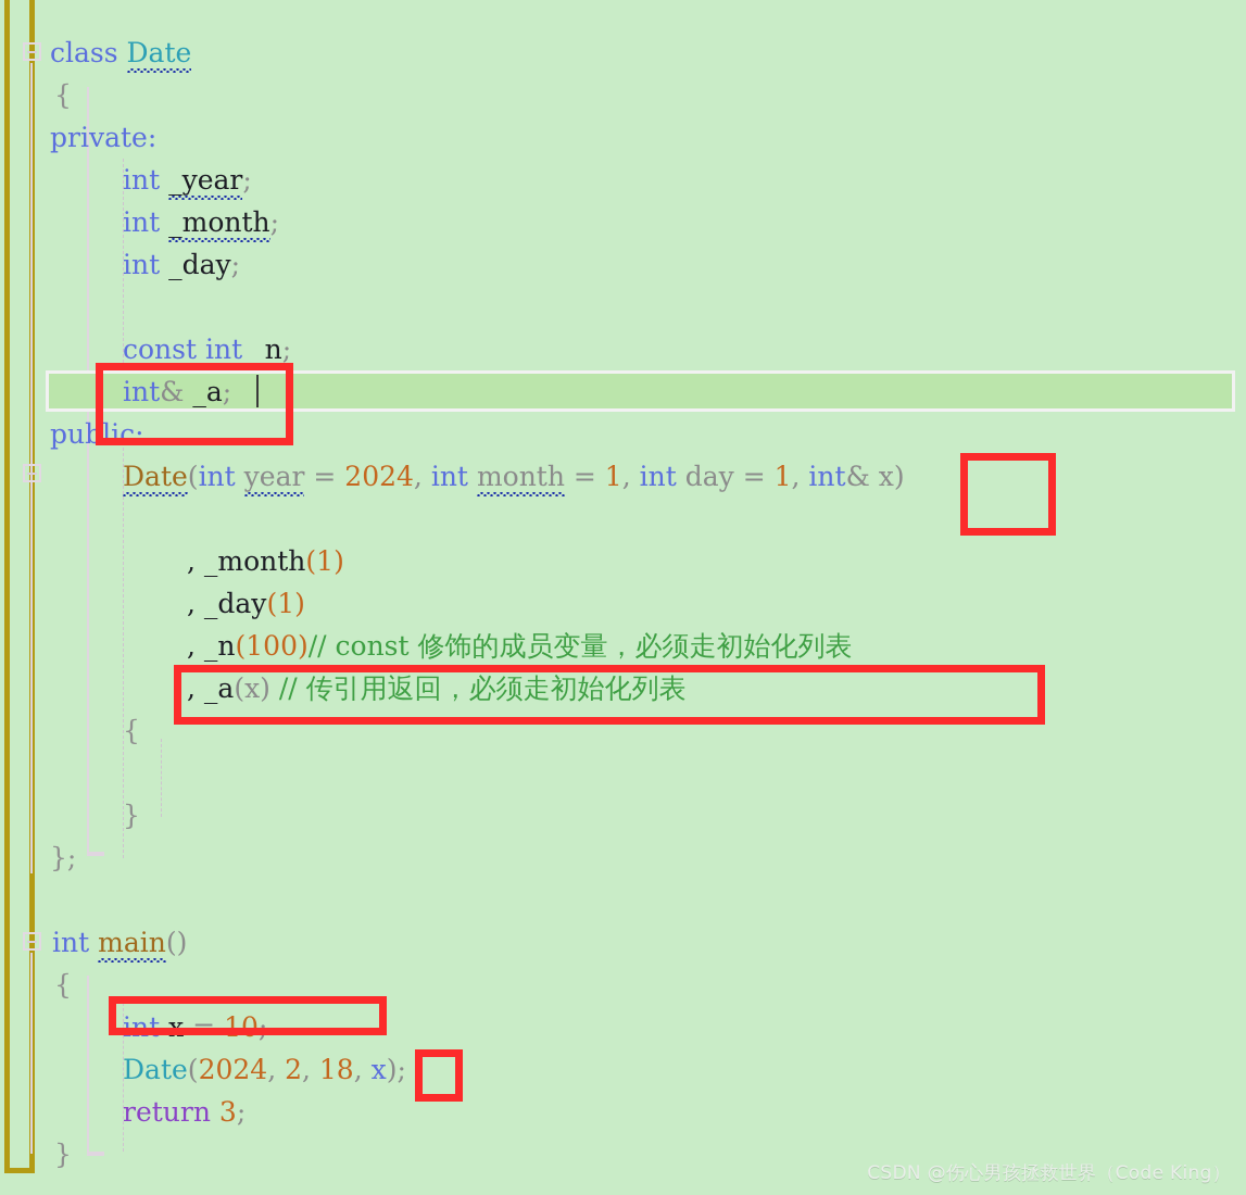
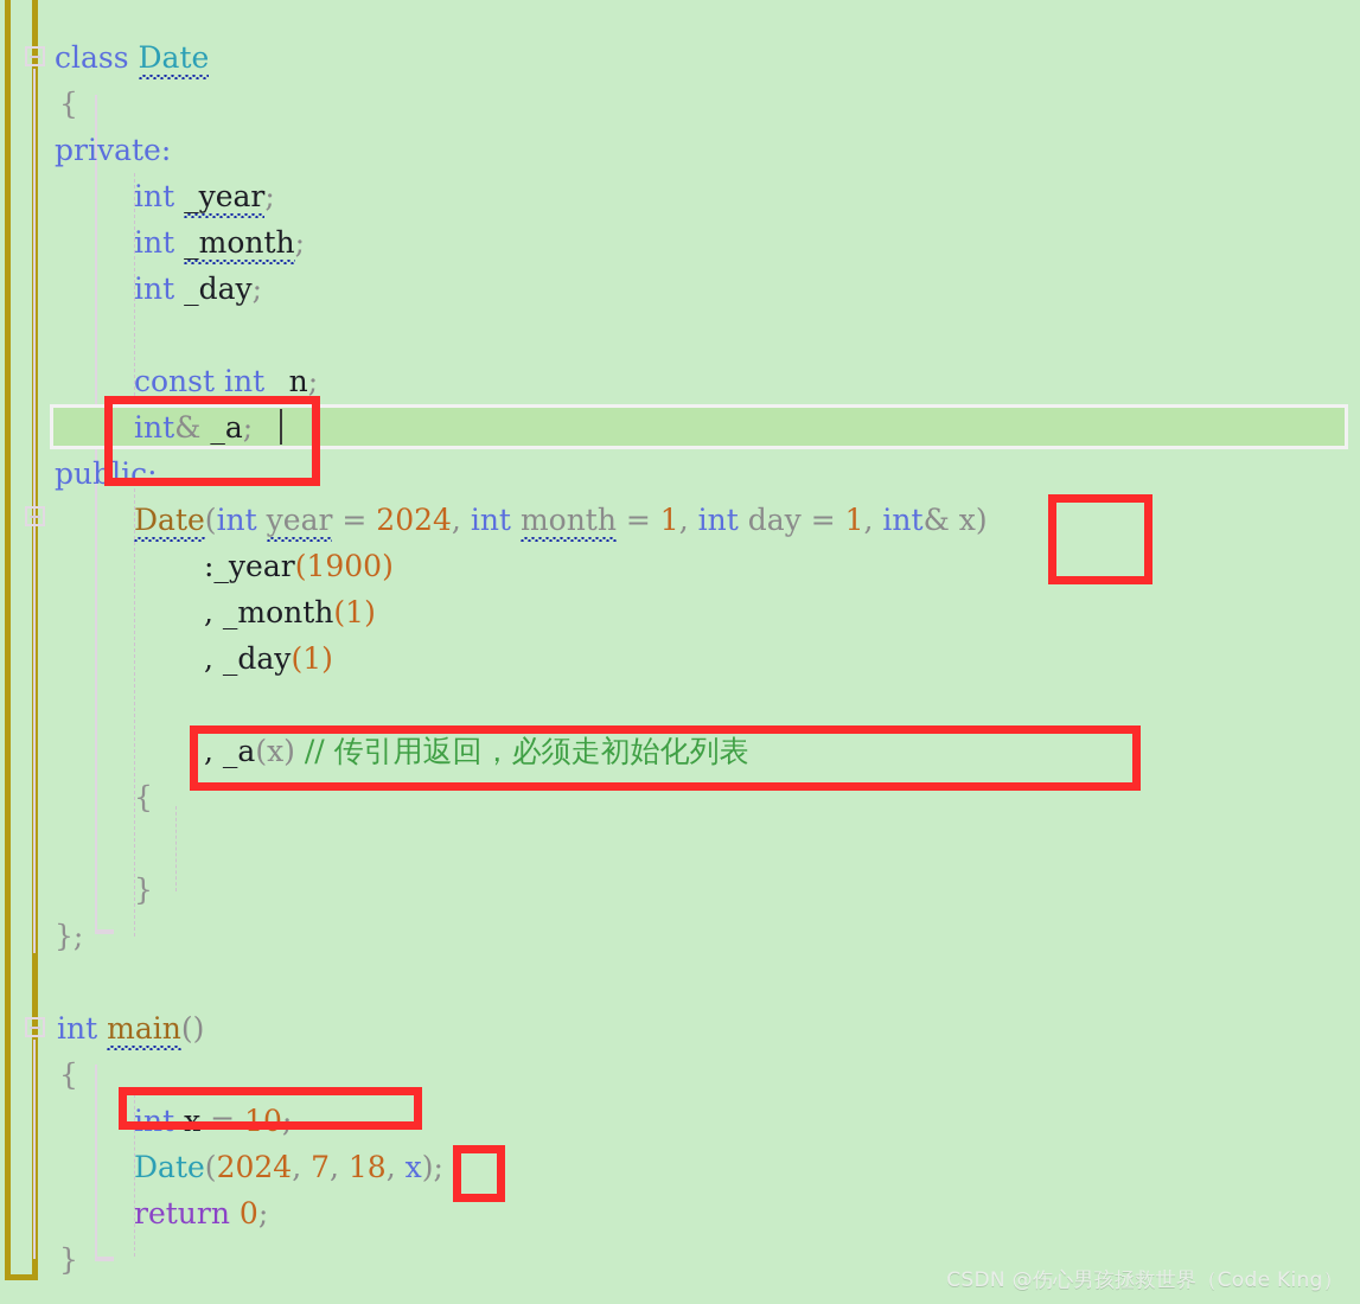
  class Date
  {
  private:
  int _year;
  int _month;
  int _day;
  const int _n;
  int& _a;
  public:
  Date(int year = 2024, int month = 1, int day = 1, int& x)
+ :_year(1900)
  , _month(1)
  , _day(1)
- , _n(100)// const 修饰的成员变量，必须走初始化列表
  , _a(x) // 传引用返回，必须走初始化列表
  {
  }
  };
  int main()
  {
  int x = 10;
- Date(2024, 2, 18, x);
+ Date(2024, 7, 18, x);
- return 3;
+ return 0;
  }
  CSDN @伤心男孩拯救世界（Code King）
